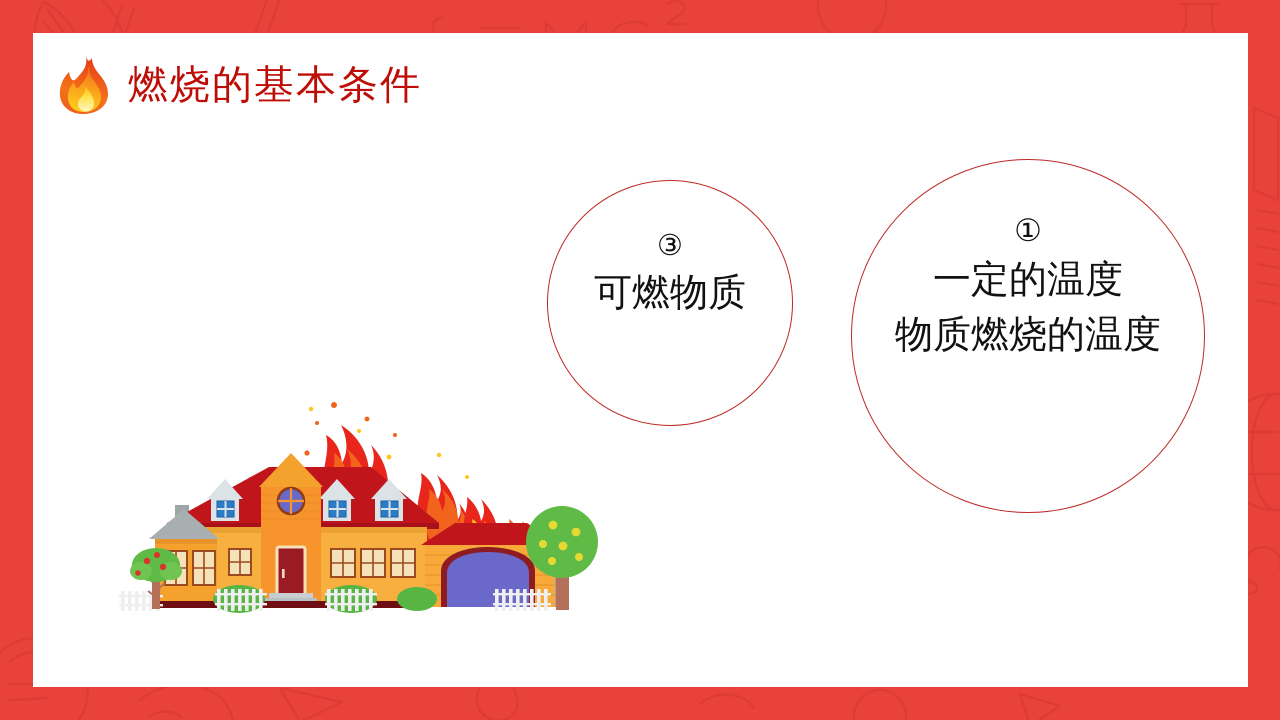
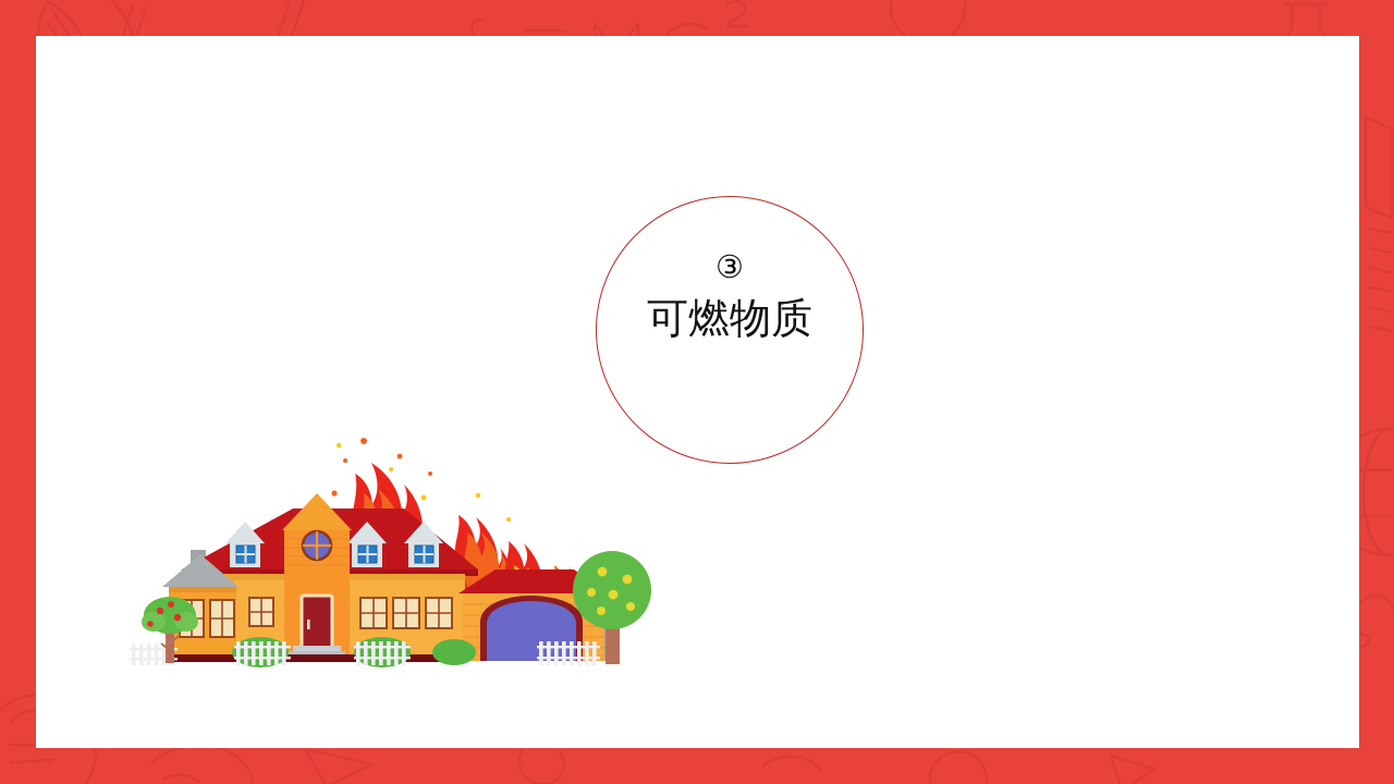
- 燃烧的基本条件
- ①
- 一定的温度
- 物质燃烧的温度
  ③
  可燃物质
